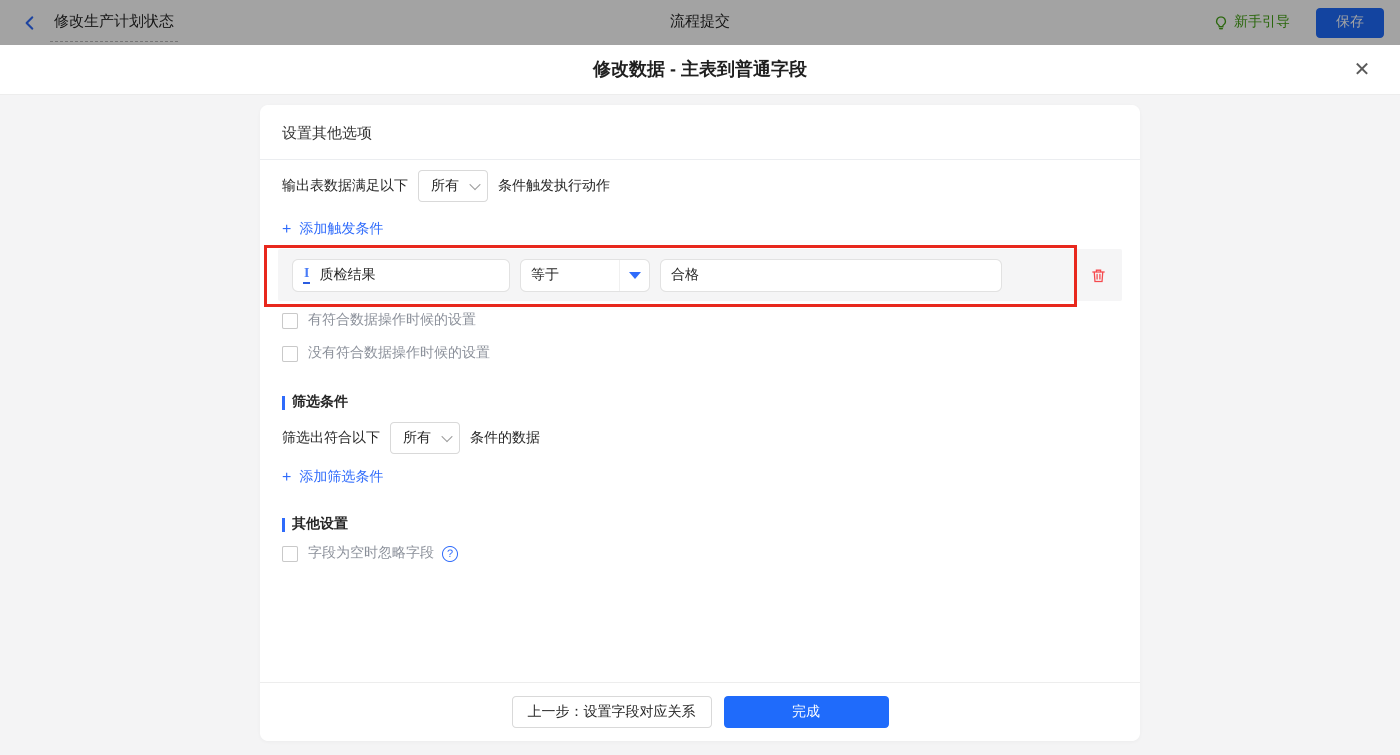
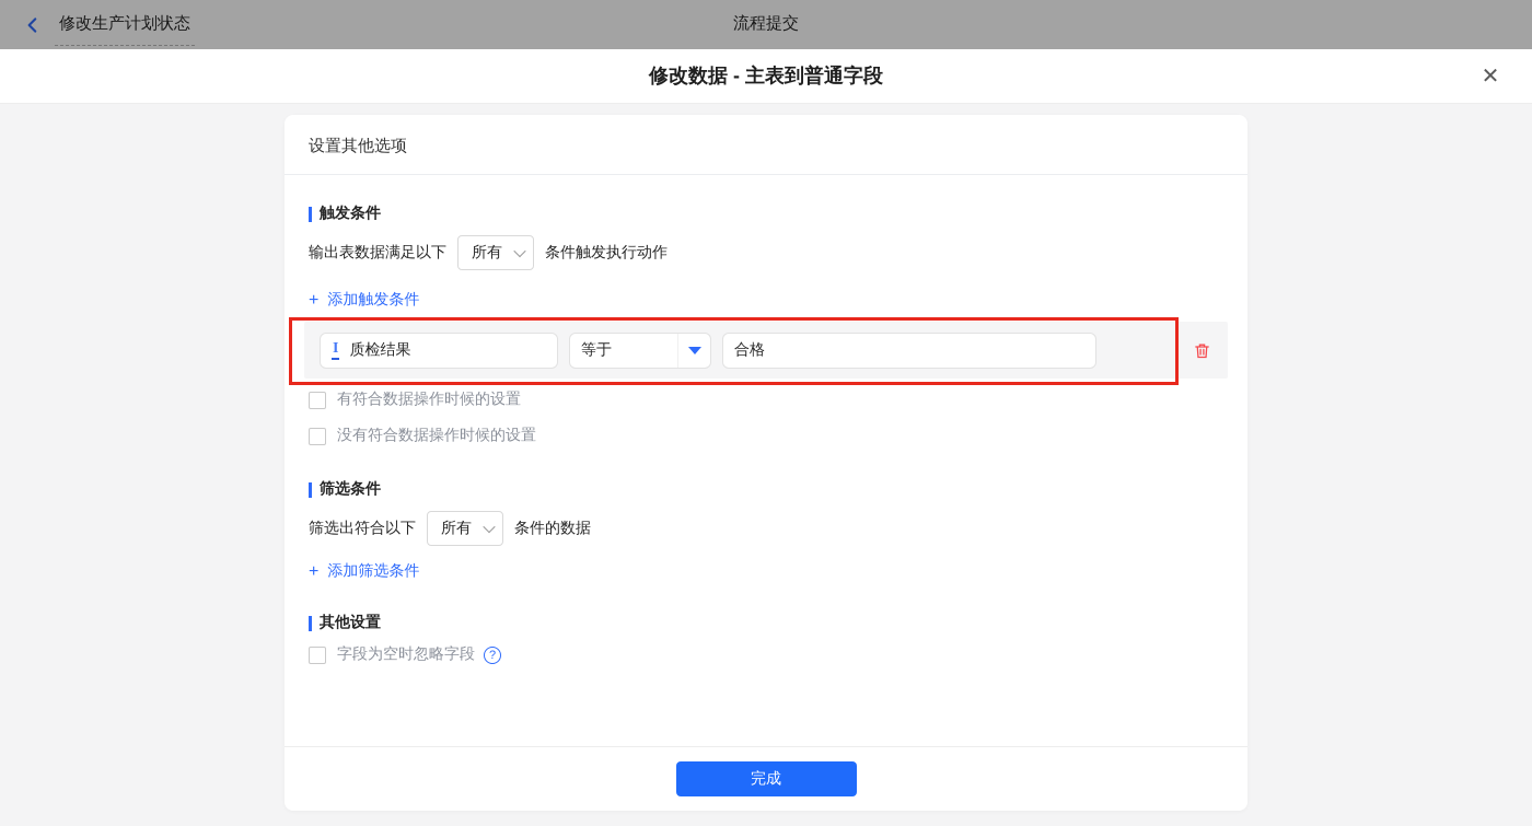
  修改生产计划状态
  流程提交
- 新手引导
- 保存
  修改数据 - 主表到普通字段
  ✕
  设置其他选项
+ 触发条件
  输出表数据满足以下
  所有
  条件触发执行动作
  +
  添加触发条件
  I
  质检结果
  等于
  合格
  有符合数据操作时候的设置
  没有符合数据操作时候的设置
  筛选条件
  筛选出符合以下
  所有
  条件的数据
  +
  添加筛选条件
  其他设置
  字段为空时忽略字段
  ?
- 上一步：设置字段对应关系
  完成
